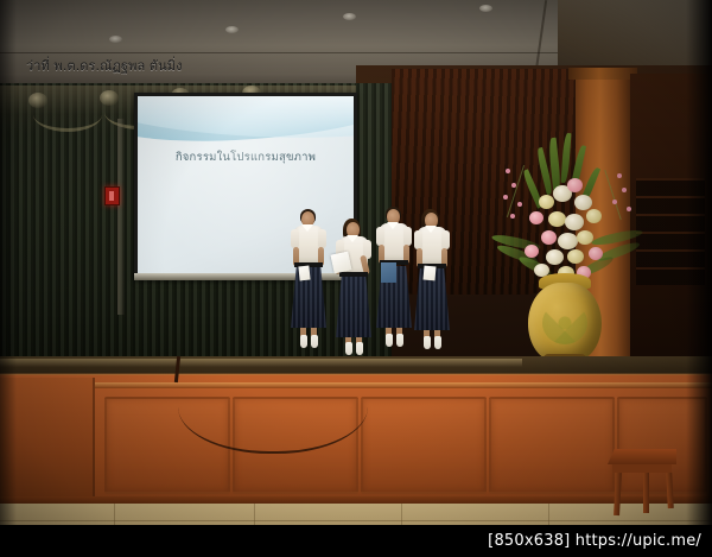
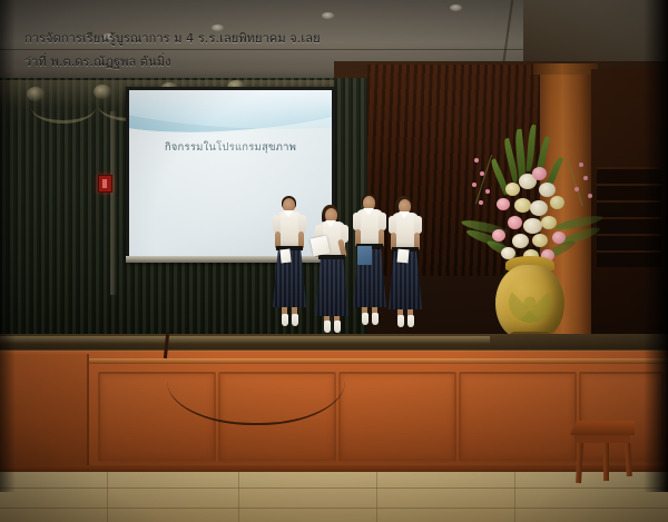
+ การจัดการเรียนรู้บูรณาการ ม 4 ร.ร.เลยพิทยาคม จ.เลย
  ว่าที่ พ.ต.ดร.ณัฏฐพล ตันมิ่ง
- [850x638] https://upic.me/
